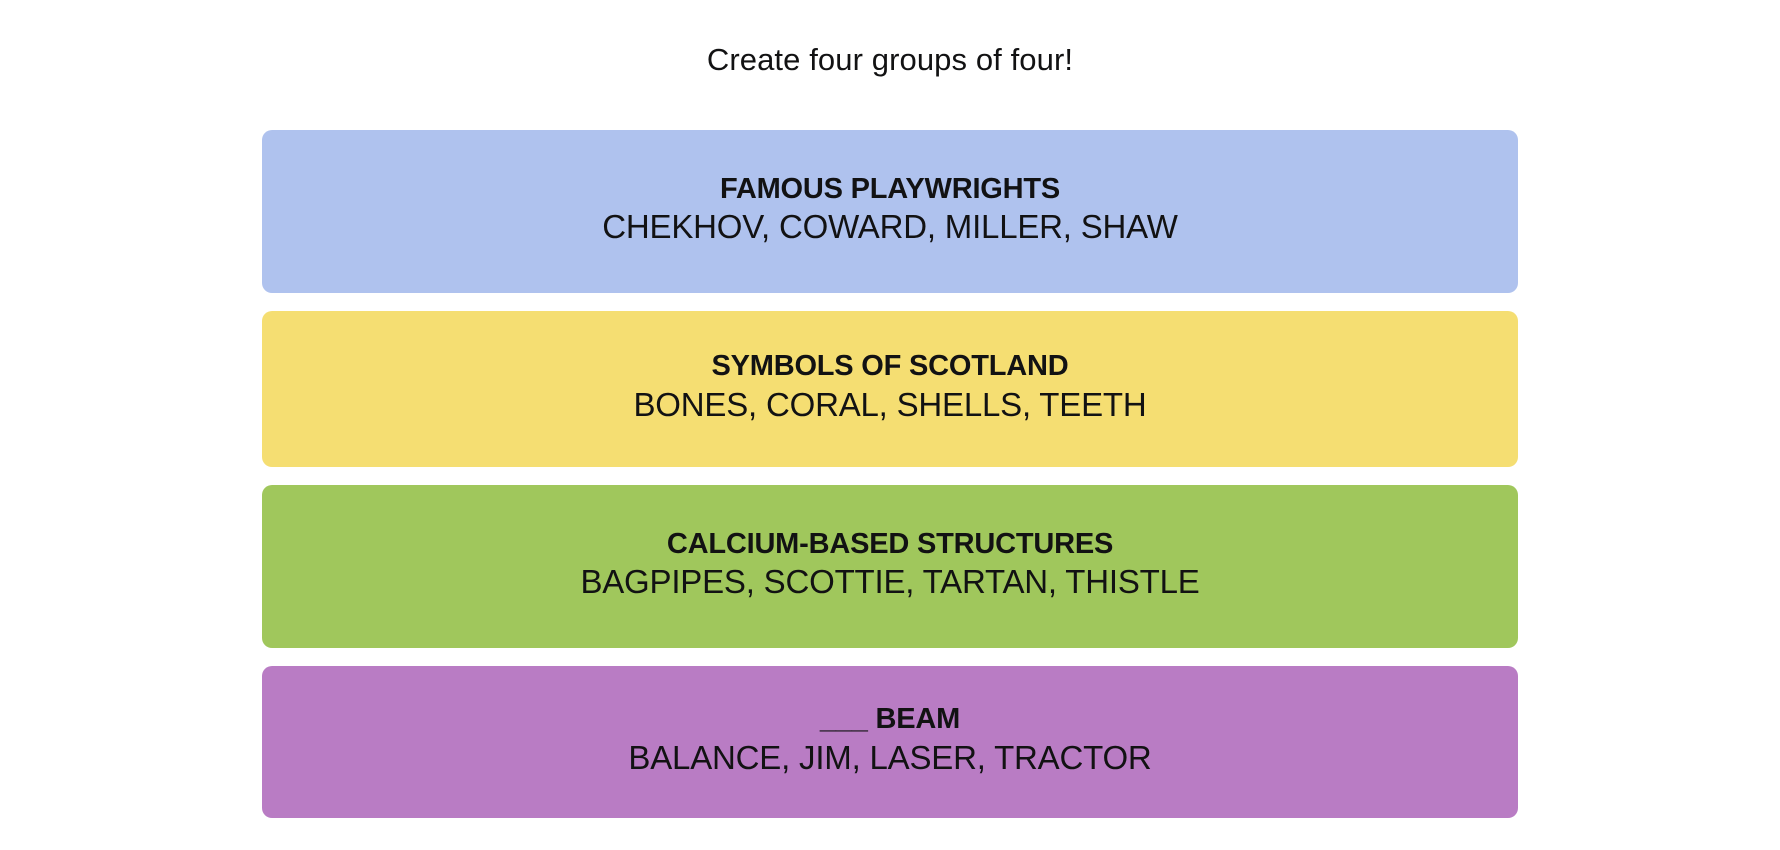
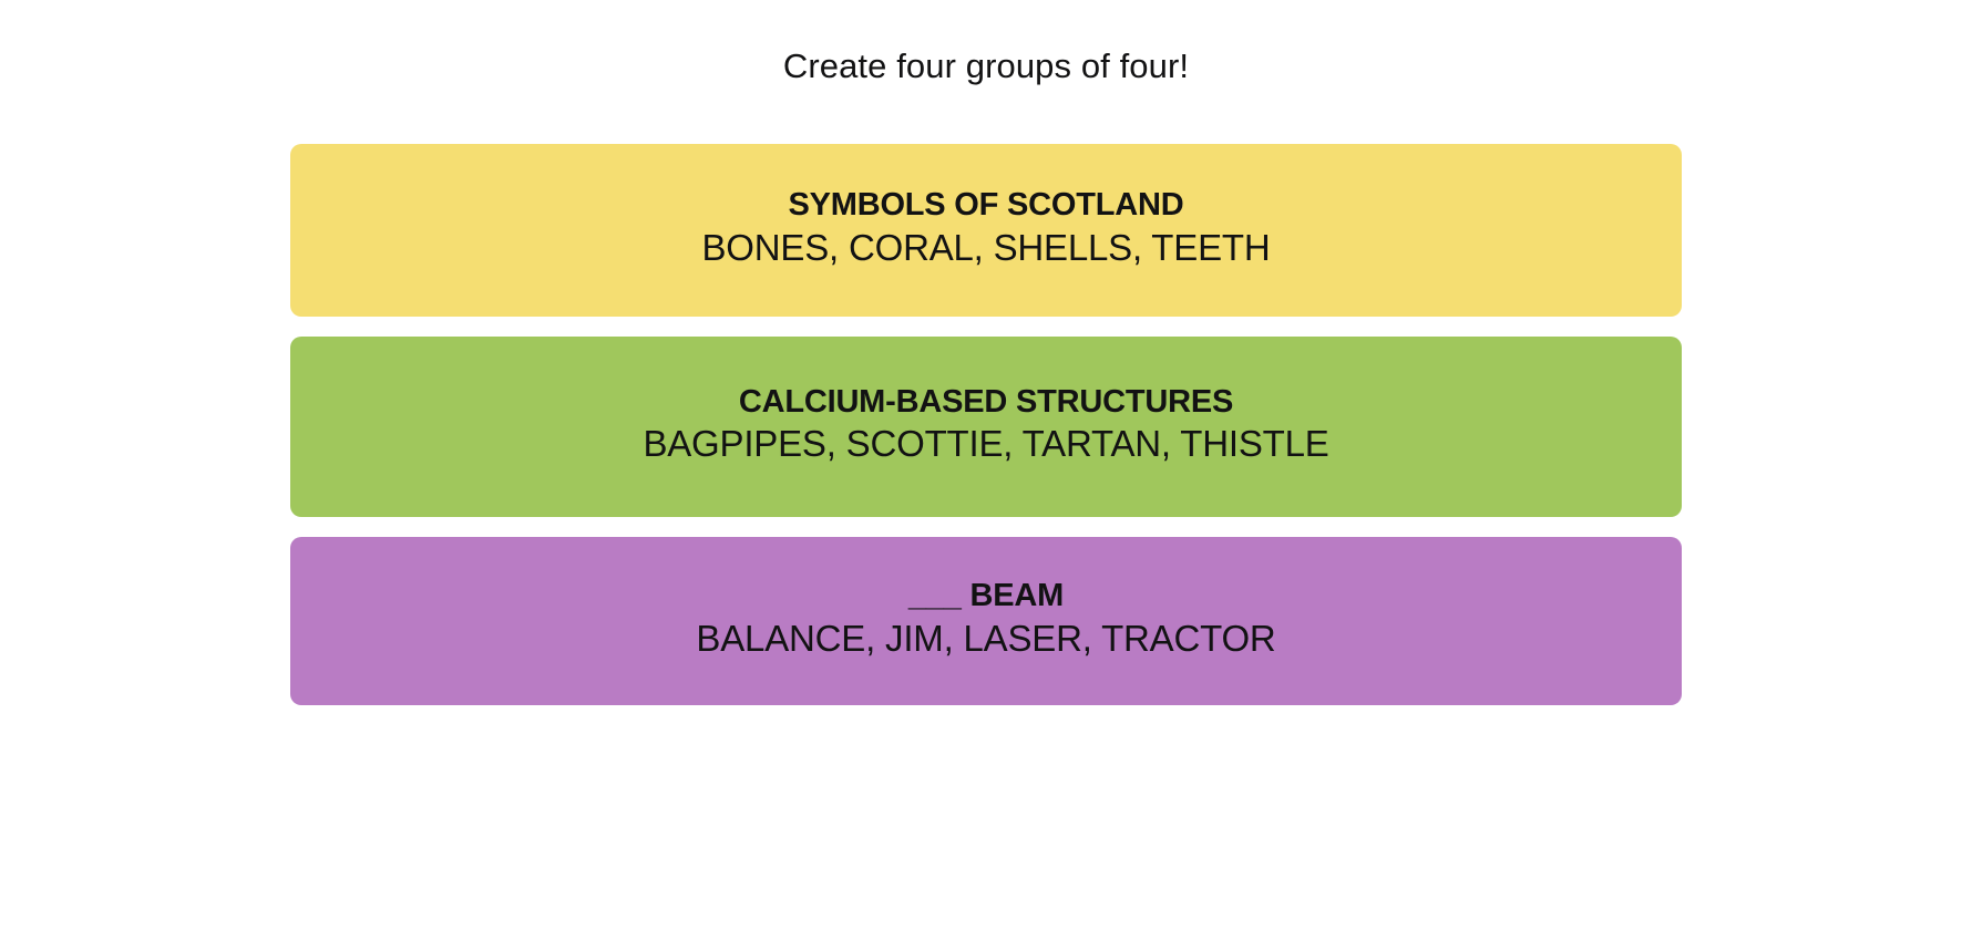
  Create four groups of four!
- FAMOUS PLAYWRIGHTS
- CHEKHOV, COWARD, MILLER, SHAW
  SYMBOLS OF SCOTLAND
  BONES, CORAL, SHELLS, TEETH
  CALCIUM-BASED STRUCTURES
  BAGPIPES, SCOTTIE, TARTAN, THISTLE
  ___ BEAM
  BALANCE, JIM, LASER, TRACTOR
